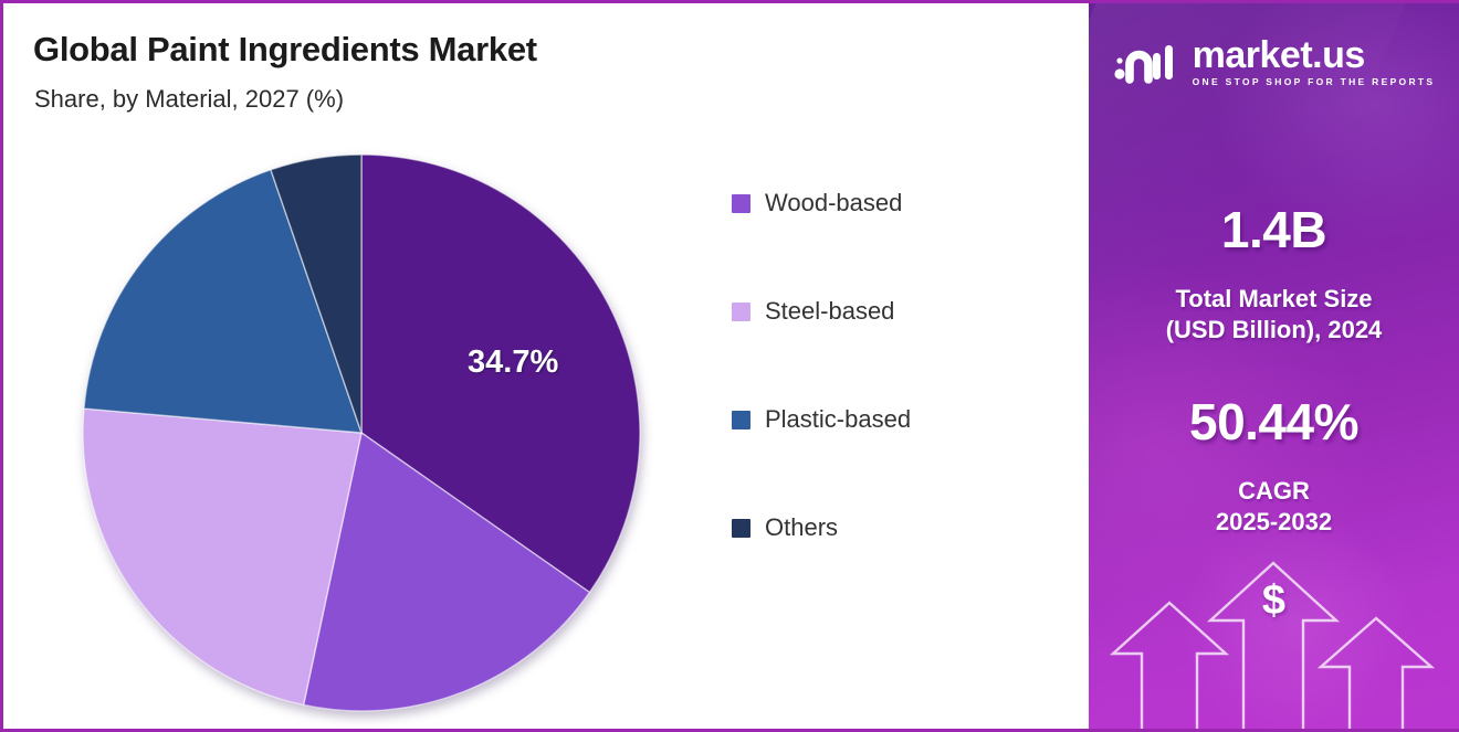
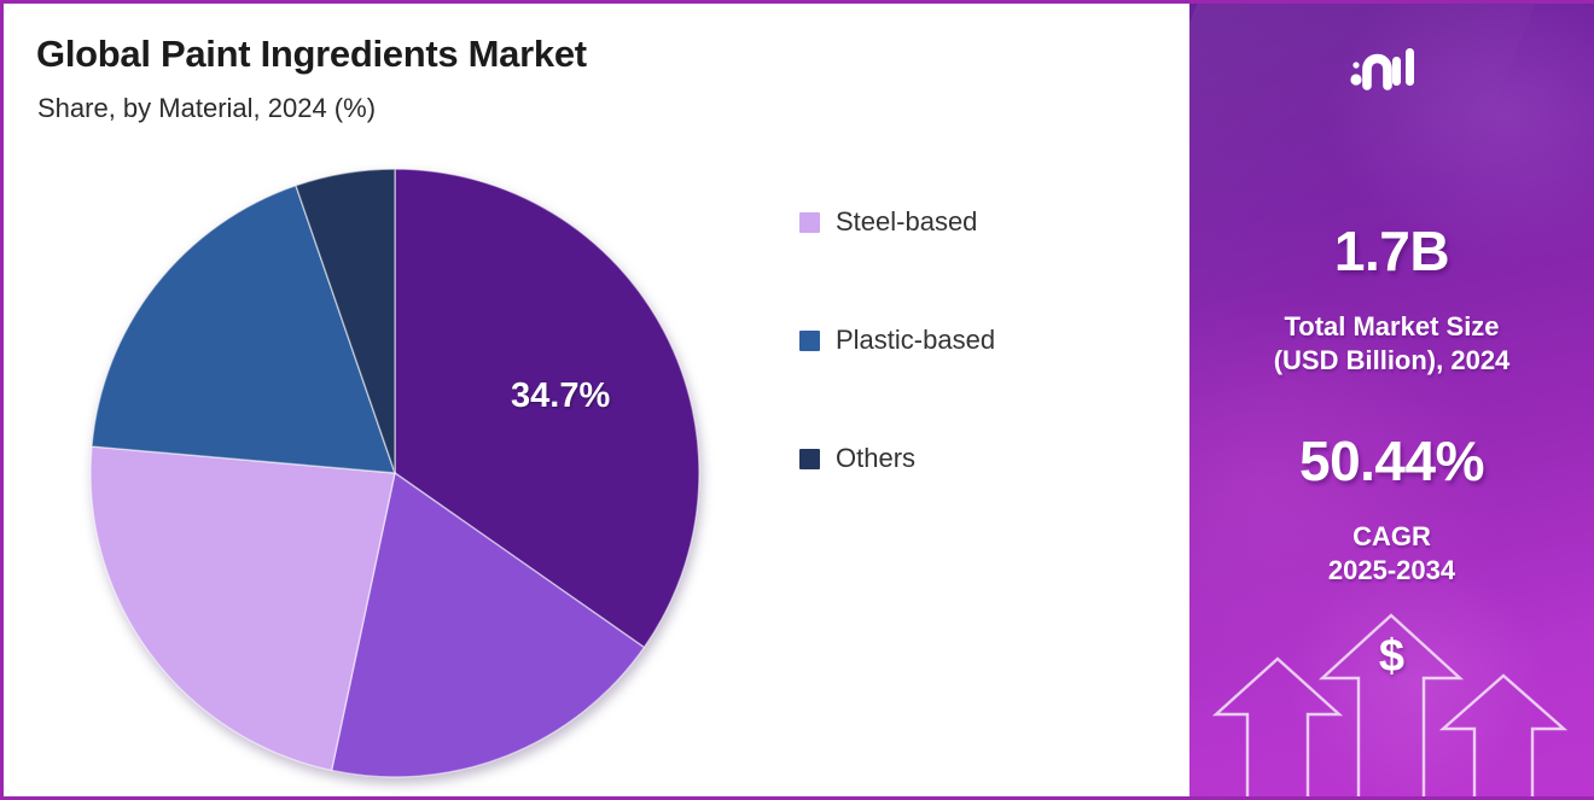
  Global Paint Ingredients Market
- Share, by Material, 2027 (%)
+ Share, by Material, 2024 (%)
  34.7%
- Wood-based
  Steel-based
  Plastic-based
  Others
- market.us
- ONE STOP SHOP FOR THE REPORTS
- 1.4B
+ 1.7B
  Total Market Size
  (USD Billion), 2024
  50.44%
  CAGR
- 2025-2032
+ 2025-2034
  $
